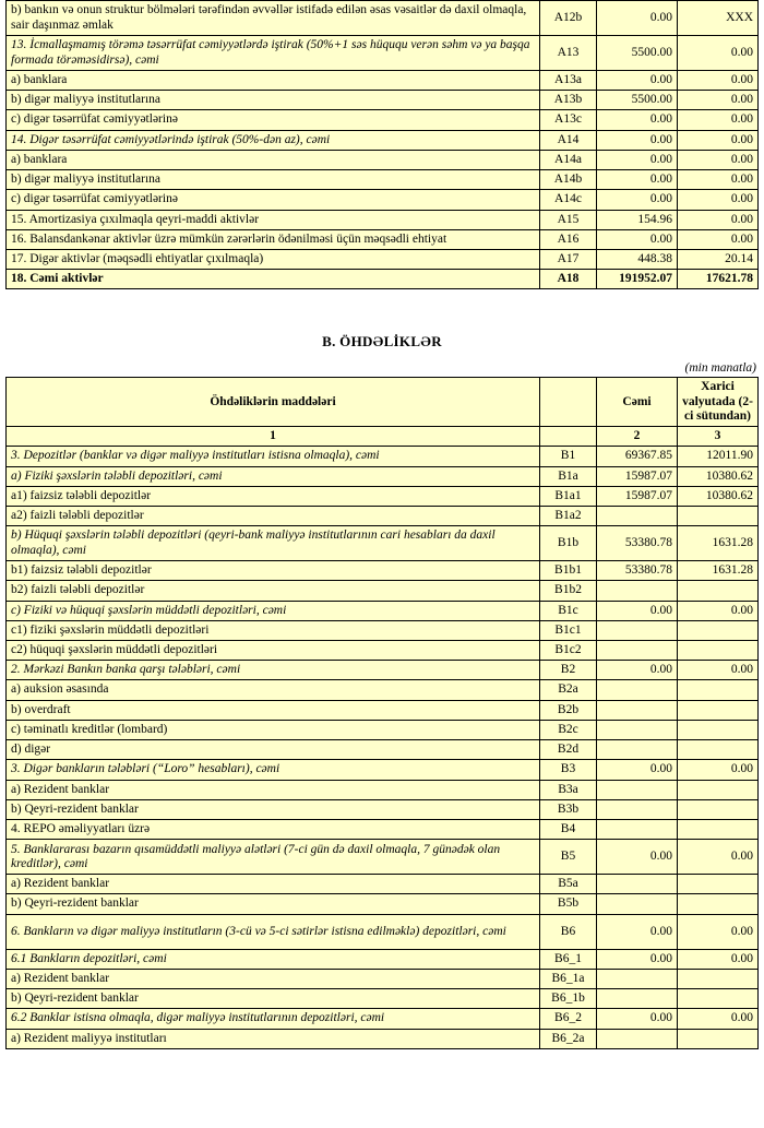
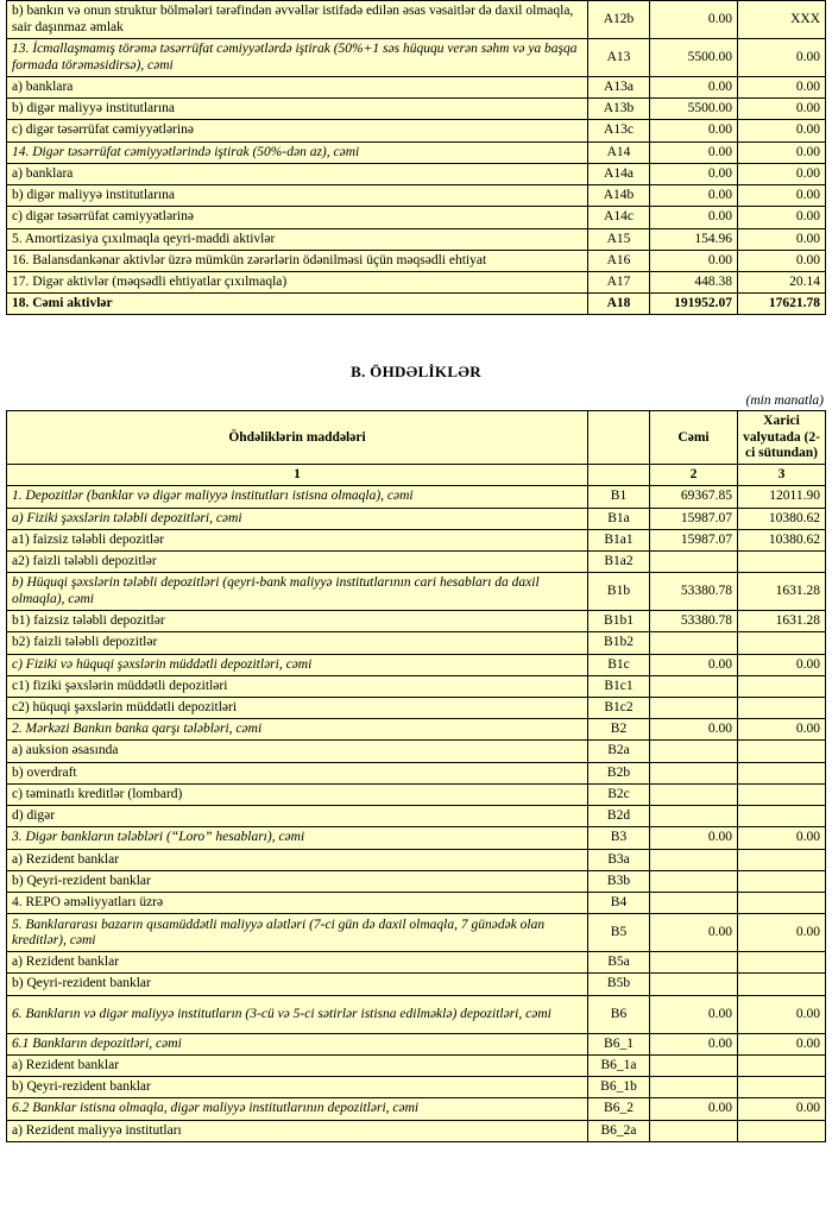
  b) bankın və onun struktur bölmələri tərəfindən əvvəllər istifadə edilən əsas vəsaitlər də daxil olmaqla, sair daşınmaz əmlak	A12b	0.00	XXX
  13. İcmallaşmamış törəmə təsərrüfat cəmiyyətlərdə iştirak (50%+1 səs hüququ verən səhm və ya başqa formada törəməsidirsə), cəmi	A13	5500.00	0.00
  a) banklara	A13a	0.00	0.00
  b) digər maliyyə institutlarına	A13b	5500.00	0.00
  c) digər təsərrüfat cəmiyyətlərinə	A13c	0.00	0.00
  14. Digər təsərrüfat cəmiyyətlərində iştirak (50%-dən az), cəmi	A14	0.00	0.00
  a) banklara	A14a	0.00	0.00
  b) digər maliyyə institutlarına	A14b	0.00	0.00
  c) digər təsərrüfat cəmiyyətlərinə	A14c	0.00	0.00
- 15. Amortizasiya çıxılmaqla qeyri-maddi aktivlər	A15	154.96	0.00
+ 5. Amortizasiya çıxılmaqla qeyri-maddi aktivlər	A15	154.96	0.00
  16. Balansdankənar aktivlər üzrə mümkün zərərlərin ödənilməsi üçün məqsədli ehtiyat	A16	0.00	0.00
  17. Digər aktivlər (məqsədli ehtiyatlar çıxılmaqla)	A17	448.38	20.14
  18. Cəmi aktivlər	A18	191952.07	17621.78
  B. ÖHDƏLİKLƏR
  (min manatla)
  Öhdəliklərin maddələri		Cəmi	Xarici valyutada (2-ci sütundan)
  1		2	3
- 3. Depozitlər (banklar və digər maliyyə institutları istisna olmaqla), cəmi	B1	69367.85	12011.90
+ 1. Depozitlər (banklar və digər maliyyə institutları istisna olmaqla), cəmi	B1	69367.85	12011.90
  a) Fiziki şəxslərin tələbli depozitləri, cəmi	B1a	15987.07	10380.62
  a1) faizsiz tələbli depozitlər	B1a1	15987.07	10380.62
  a2) faizli tələbli depozitlər	B1a2
  b) Hüquqi şəxslərin tələbli depozitləri (qeyri-bank maliyyə institutlarının cari hesabları da daxil olmaqla), cəmi	B1b	53380.78	1631.28
  b1) faizsiz tələbli depozitlər	B1b1	53380.78	1631.28
  b2) faizli tələbli depozitlər	B1b2
  c) Fiziki və hüquqi şəxslərin müddətli depozitləri, cəmi	B1c	0.00	0.00
  c1) fiziki şəxslərin müddətli depozitləri	B1c1
  c2) hüquqi şəxslərin müddətli depozitləri	B1c2
  2. Mərkəzi Bankın banka qarşı tələbləri, cəmi	B2	0.00	0.00
  a) auksion əsasında	B2a
  b) overdraft	B2b
  c) təminatlı kreditlər (lombard)	B2c
  d) digər	B2d
  3. Digər bankların tələbləri (“Loro” hesabları), cəmi	B3	0.00	0.00
  a) Rezident banklar	B3a
  b) Qeyri-rezident banklar	B3b
  4. REPO əməliyyatları üzrə	B4
  5. Banklararası bazarın qısamüddətli maliyyə alətləri (7-ci gün də daxil olmaqla, 7 günədək olan kreditlər), cəmi	B5	0.00	0.00
  a) Rezident banklar	B5a
  b) Qeyri-rezident banklar	B5b
  6. Bankların və digər maliyyə institutların (3-cü və 5-ci sətirlər istisna edilməklə) depozitləri, cəmi	B6	0.00	0.00
  6.1 Bankların depozitləri, cəmi	B6_1	0.00	0.00
  a) Rezident banklar	B6_1a
  b) Qeyri-rezident banklar	B6_1b
  6.2 Banklar istisna olmaqla, digər maliyyə institutlarının depozitləri, cəmi	B6_2	0.00	0.00
  a) Rezident maliyyə institutları	B6_2a
